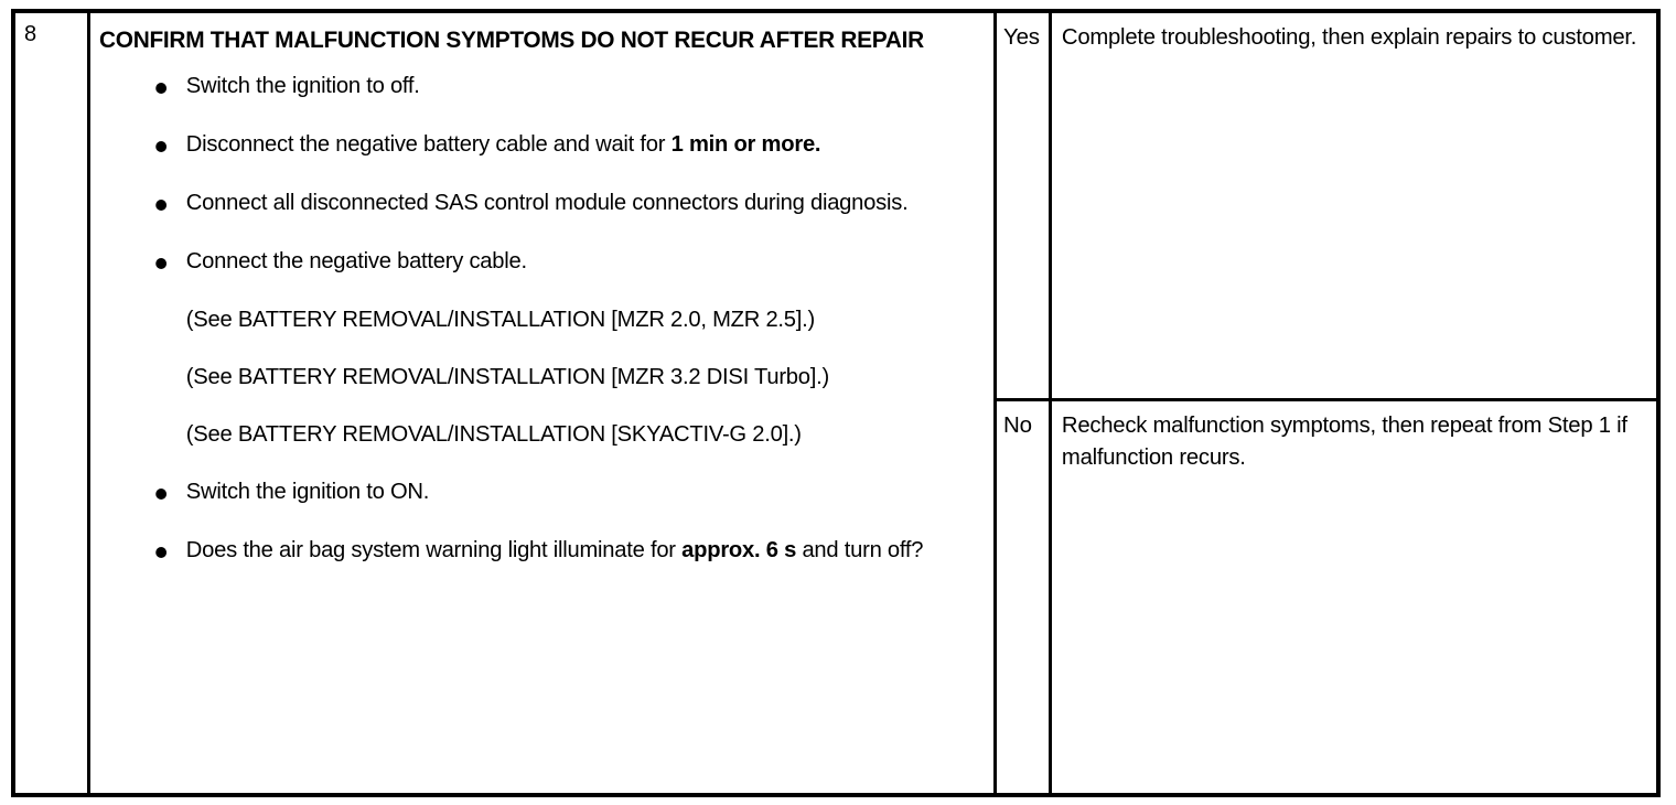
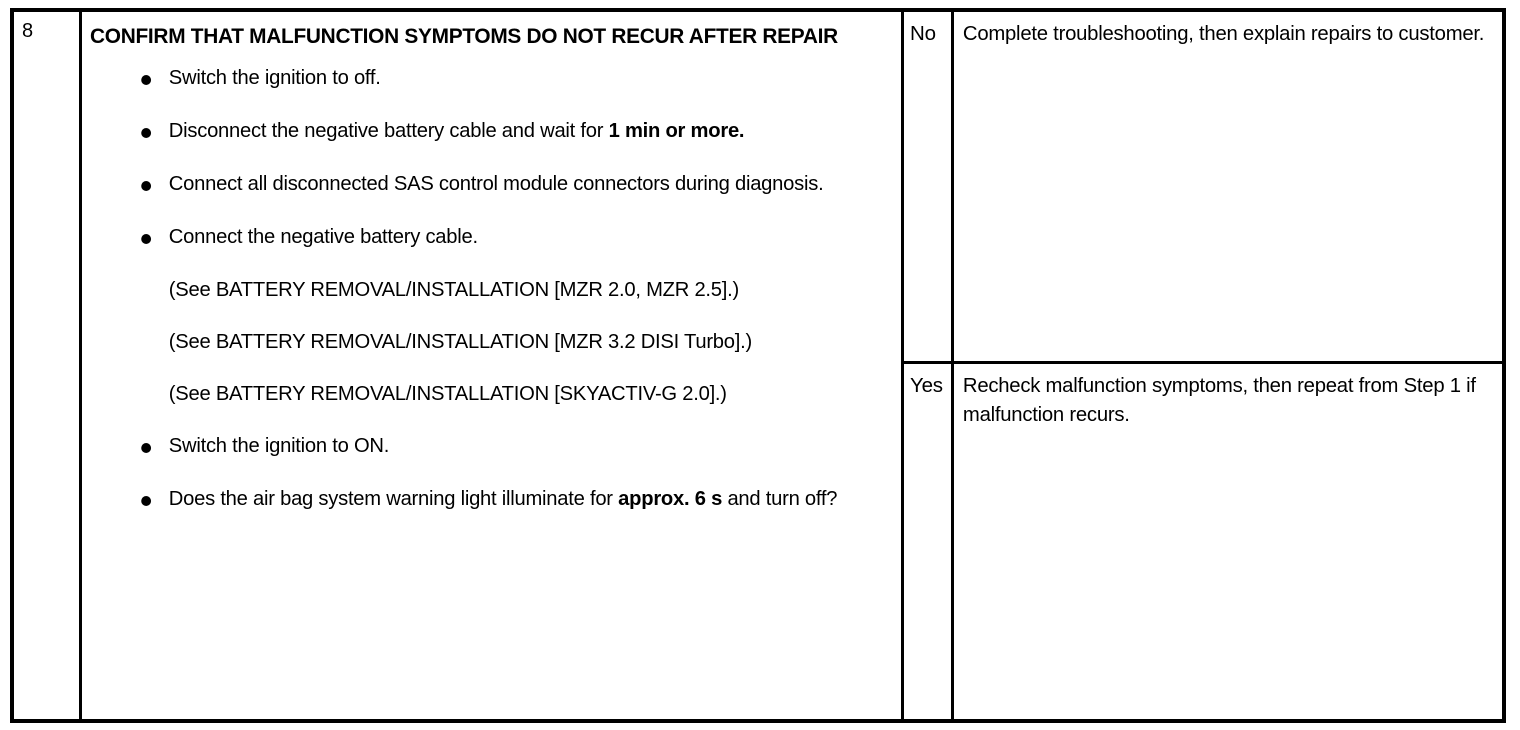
  8
  CONFIRM THAT MALFUNCTION SYMPTOMS DO NOT RECUR AFTER REPAIR
  Switch the ignition to off.
  Disconnect the negative battery cable and wait for 1 min or more.
  Connect all disconnected SAS control module connectors during diagnosis.
  Connect the negative battery cable.
  (See BATTERY REMOVAL/INSTALLATION [MZR 2.0, MZR 2.5].)
  (See BATTERY REMOVAL/INSTALLATION [MZR 3.2 DISI Turbo].)
  (See BATTERY REMOVAL/INSTALLATION [SKYACTIV-G 2.0].)
  Switch the ignition to ON.
  Does the air bag system warning light illuminate for approx. 6 s and turn off?
- Yes
+ No
  Complete troubleshooting, then explain repairs to customer.
- No
+ Yes
  Recheck malfunction symptoms, then repeat from Step 1 if malfunction recurs.
